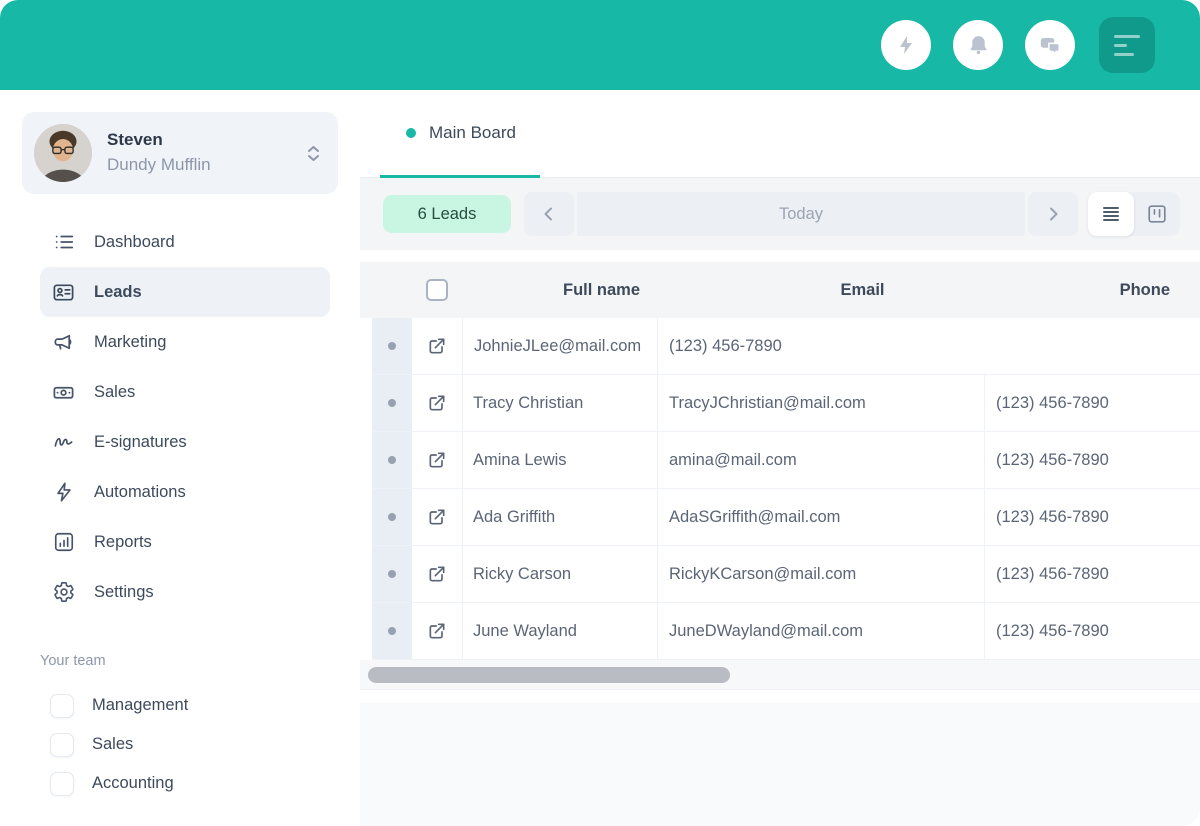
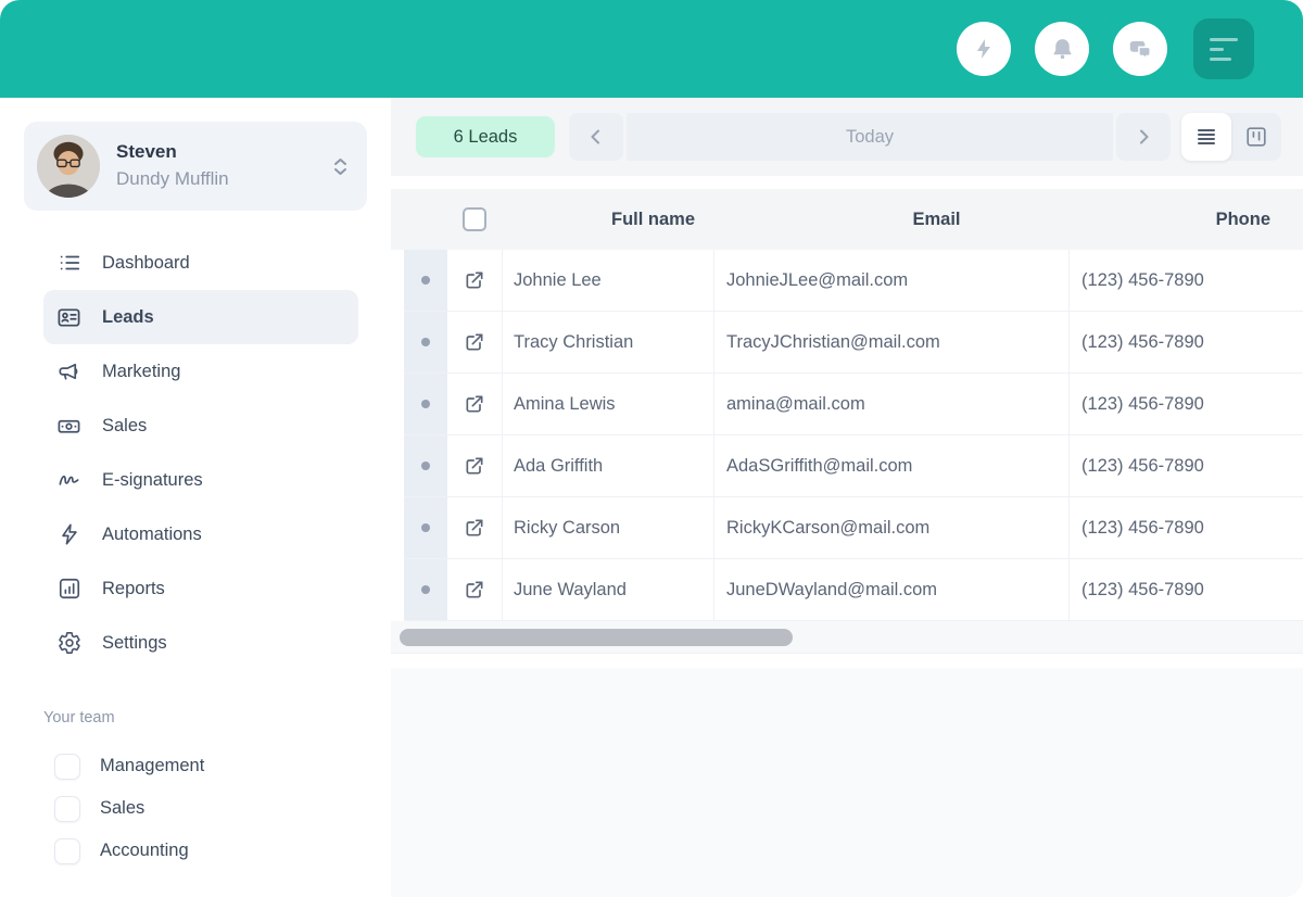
  Steven
  Dundy Mufflin
  Dashboard
  Leads
  Marketing
  Sales
  E-signatures
  Automations
  Reports
  Settings
  Your team
  Management
  Sales
  Accounting
- Main Board
  6 Leads
  Today
  Full name
  Email
  Phone
+ Johnie Lee
  JohnieJLee@mail.com
  (123) 456-7890
  Tracy Christian
  TracyJChristian@mail.com
  (123) 456-7890
  Amina Lewis
  amina@mail.com
  (123) 456-7890
  Ada Griffith
  AdaSGriffith@mail.com
  (123) 456-7890
  Ricky Carson
  RickyKCarson@mail.com
  (123) 456-7890
  June Wayland
  JuneDWayland@mail.com
  (123) 456-7890
